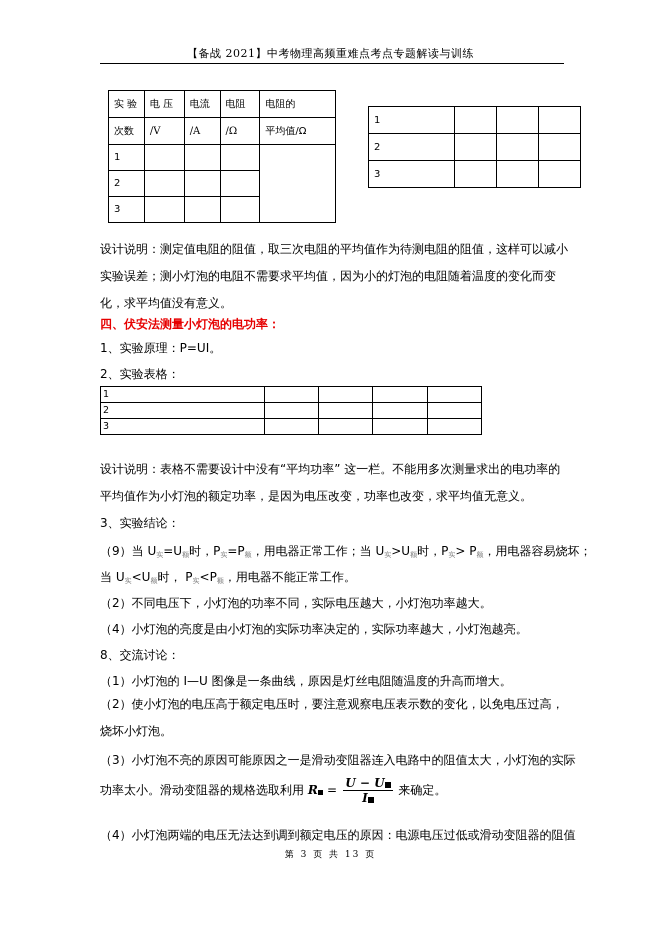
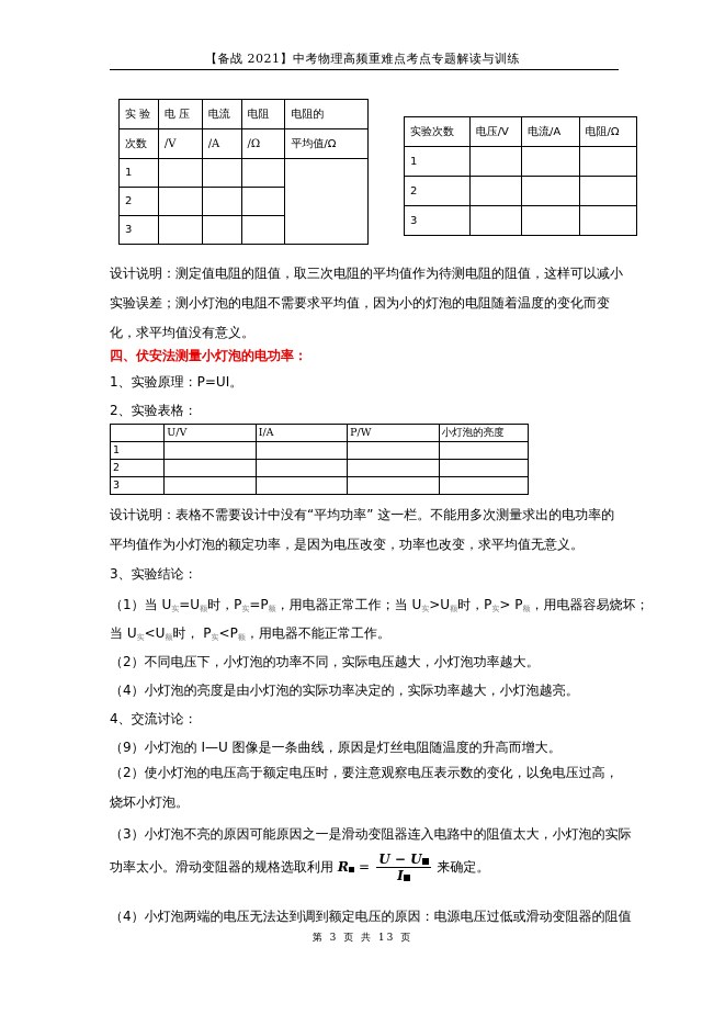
  【备战 2021】中考物理高频重难点考点专题解读与训练
  实 验	电 压	电流	电阻	电阻的
  次数	/V	/A	/Ω	平均值/Ω
  1
  2
  3
+ 实验次数	电压/V	电流/A	电阻/Ω
  1
  2
  3
  设计说明：测定值电阻的阻值，取三次电阻的平均值作为待测电阻的阻值，这样可以减小实验误差；测小灯泡的电阻不需要求平均值，因为小的灯泡的电阻随着温度的变化而变化，求平均值没有意义。
  四、伏安法测量小灯泡的电功率：
  1、实验原理：P=UI。
  2、实验表格：
+ 	U/V	I/A	P/W	小灯泡的亮度
  1
  2
  3
  设计说明：表格不需要设计中没有“平均功率” 这一栏。不能用多次测量求出的电功率的平均值作为小灯泡的额定功率，是因为电压改变，功率也改变，求平均值无意义。
  3、实验结论：
- （9）当 U实=U额时，P实=P额，用电器正常工作；当 U实>U额时，P实> P额，用电器容易烧坏；
+ （1）当 U实=U额时，P实=P额，用电器正常工作；当 U实>U额时，P实> P额，用电器容易烧坏；
  当 U实<U额时， P实<P额，用电器不能正常工作。
  （2）不同电压下，小灯泡的功率不同，实际电压越大，小灯泡功率越大。
  （4）小灯泡的亮度是由小灯泡的实际功率决定的，实际功率越大，小灯泡越亮。
- 8、交流讨论：
+ 4、交流讨论：
- （1）小灯泡的 I—U 图像是一条曲线，原因是灯丝电阻随温度的升高而增大。
+ （9）小灯泡的 I—U 图像是一条曲线，原因是灯丝电阻随温度的升高而增大。
  （2）使小灯泡的电压高于额定电压时，要注意观察电压表示数的变化，以免电压过高，烧坏小灯泡。
  （3）小灯泡不亮的原因可能原因之一是滑动变阻器连入电路中的阻值太大，小灯泡的实际
  功率太小。滑动变阻器的规格选取利用 R =
  U − U
  I
  来确定。
  （4）小灯泡两端的电压无法达到调到额定电压的原因：电源电压过低或滑动变阻器的阻值
  第 3 页 共 13 页
